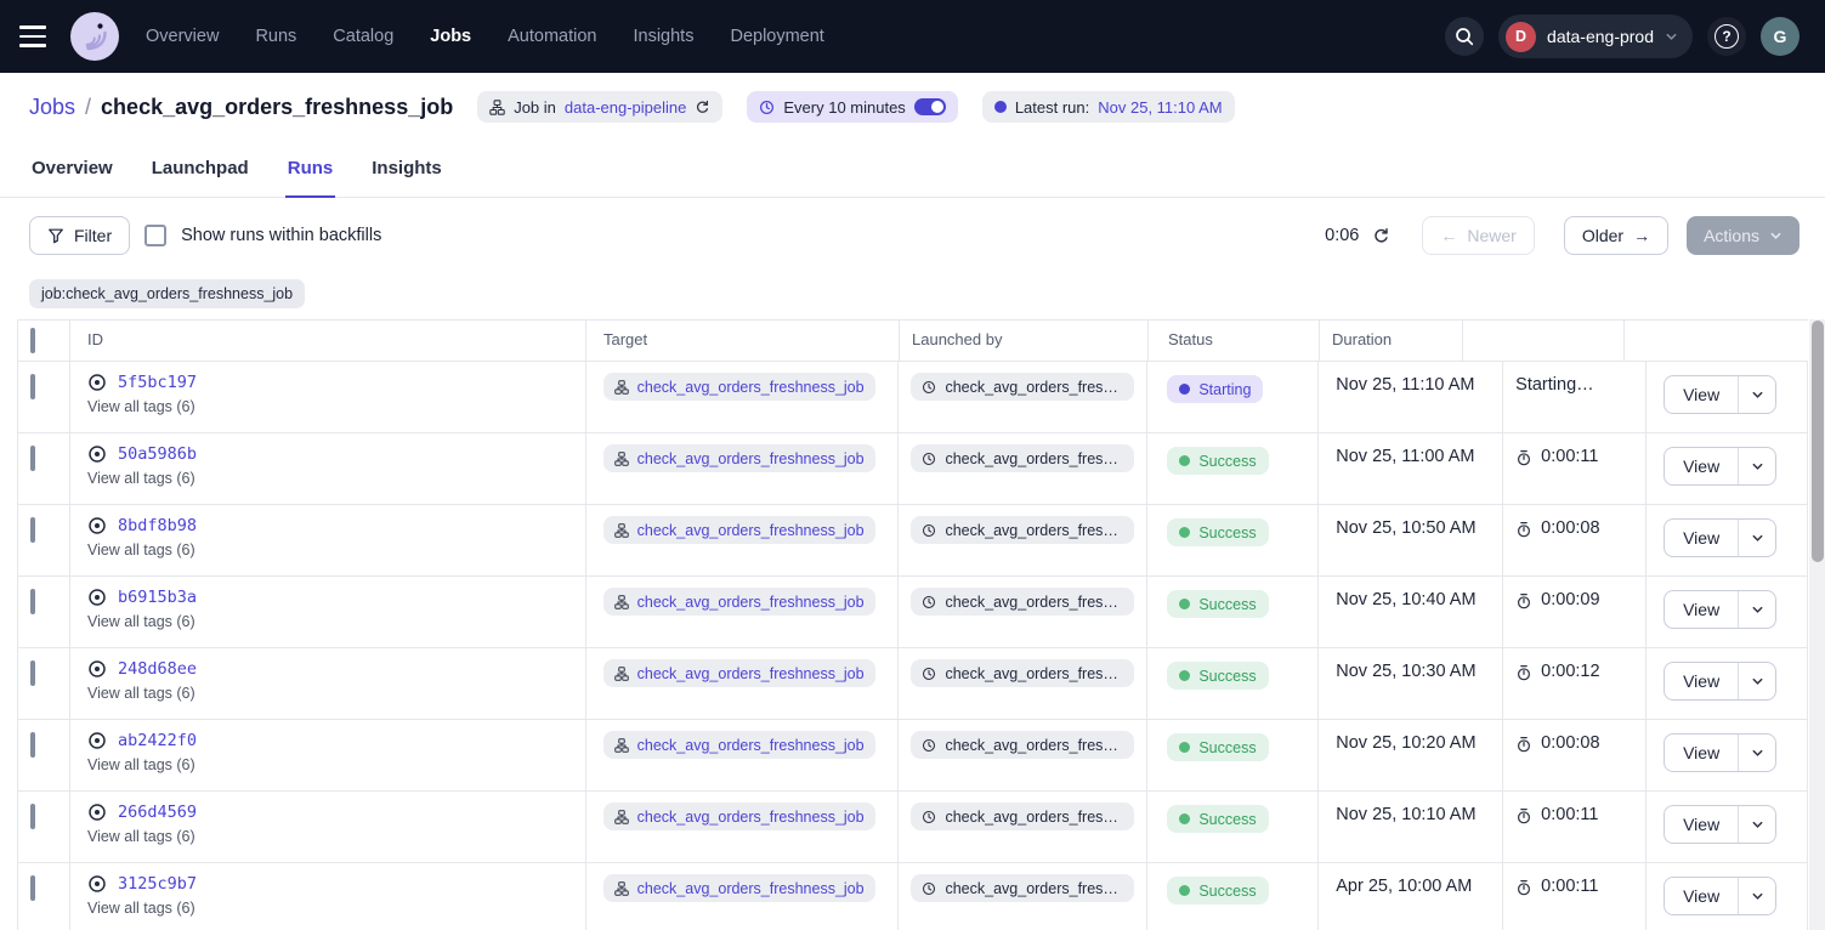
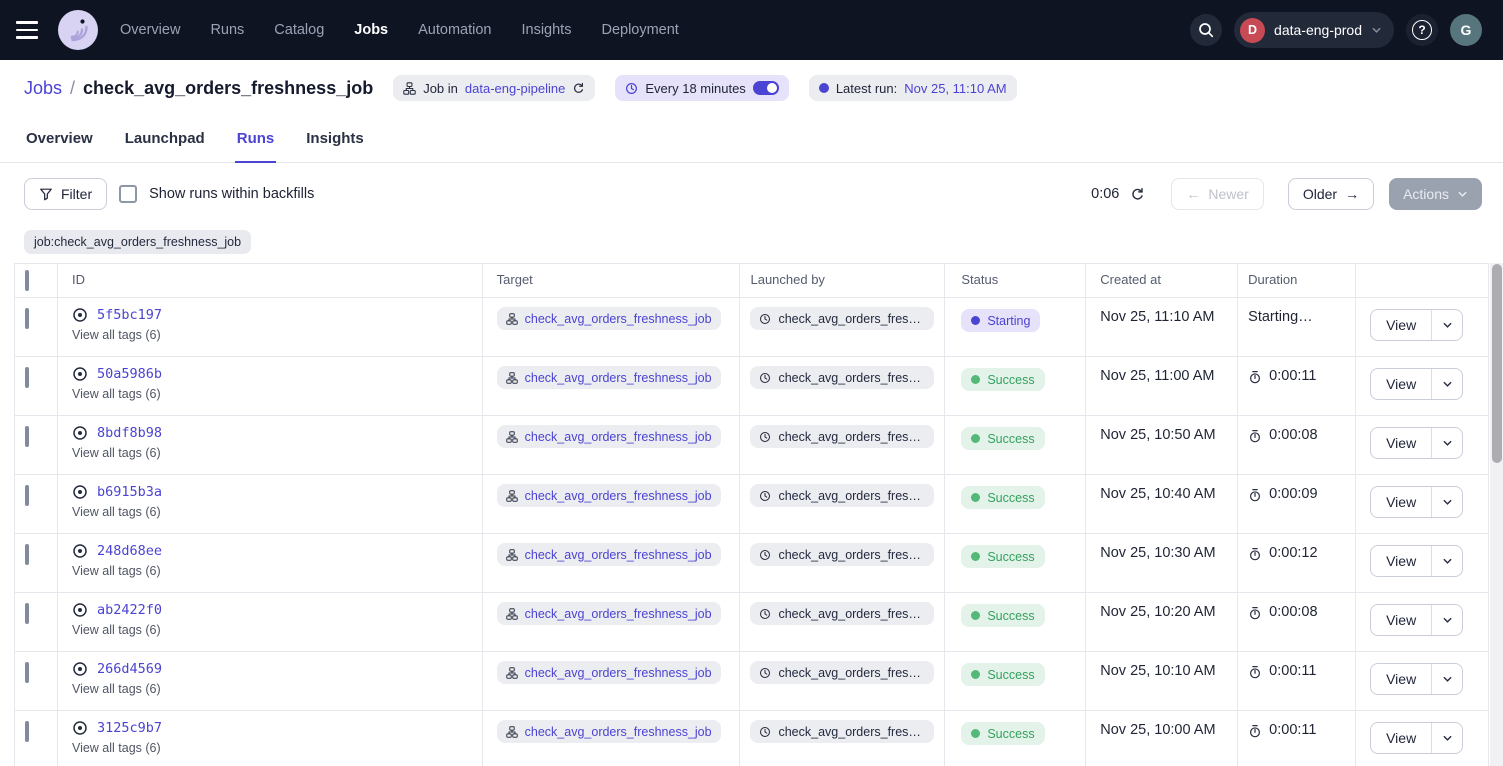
  Overview
  Runs
  Catalog
  Jobs
  Automation
  Insights
  Deployment
  D
  data-eng-prod
  ?
  G
  Jobs
  /
  check_avg_orders_freshness_job
  Job in
  data-eng-pipeline
- Every 10 minutes
+ Every 18 minutes
  Latest run:
  Nov 25, 11:10 AM
  Overview
  Launchpad
  Runs
  Insights
  Filter
  Show runs within backfills
  0:06
  ←
  Newer
  Older
  →
  Actions
  job:check_avg_orders_freshness_job
  ID
  Target
  Launched by
  Status
+ Created at
  Duration
  5f5bc197
  View all tags (6)
  check_avg_orders_freshness_job
  check_avg_orders_freshn
  Starting
  Nov 25, 11:10 AM
  Starting…
  View
  50a5986b
  View all tags (6)
  check_avg_orders_freshness_job
  check_avg_orders_freshn
  Success
  Nov 25, 11:00 AM
  0:00:11
  View
  8bdf8b98
  View all tags (6)
  check_avg_orders_freshness_job
  check_avg_orders_freshn
  Success
  Nov 25, 10:50 AM
  0:00:08
  View
  b6915b3a
  View all tags (6)
  check_avg_orders_freshness_job
  check_avg_orders_freshn
  Success
  Nov 25, 10:40 AM
  0:00:09
  View
  248d68ee
  View all tags (6)
  check_avg_orders_freshness_job
  check_avg_orders_freshn
  Success
  Nov 25, 10:30 AM
  0:00:12
  View
  ab2422f0
  View all tags (6)
  check_avg_orders_freshness_job
  check_avg_orders_freshn
  Success
  Nov 25, 10:20 AM
  0:00:08
  View
  266d4569
  View all tags (6)
  check_avg_orders_freshness_job
  check_avg_orders_freshn
  Success
  Nov 25, 10:10 AM
  0:00:11
  View
  3125c9b7
  View all tags (6)
  check_avg_orders_freshness_job
  check_avg_orders_freshn
  Success
- Apr 25, 10:00 AM
+ Nov 25, 10:00 AM
  0:00:11
  View
